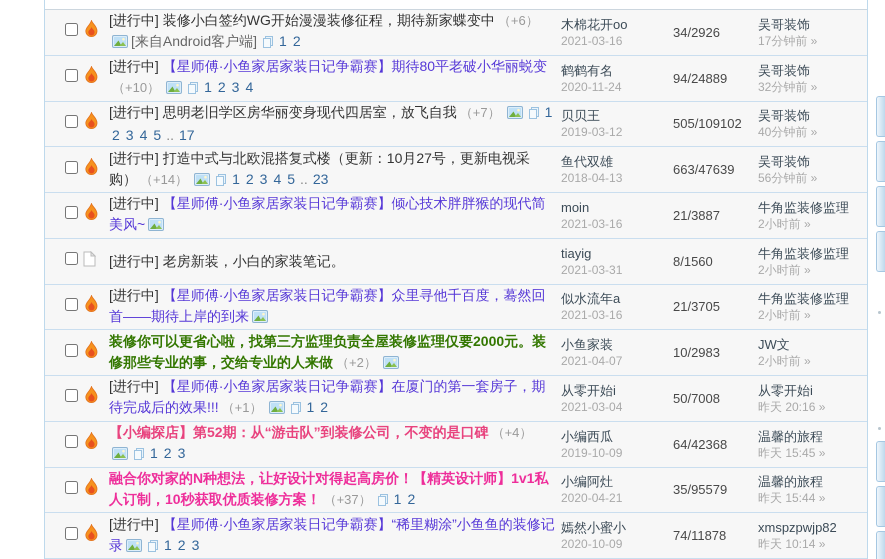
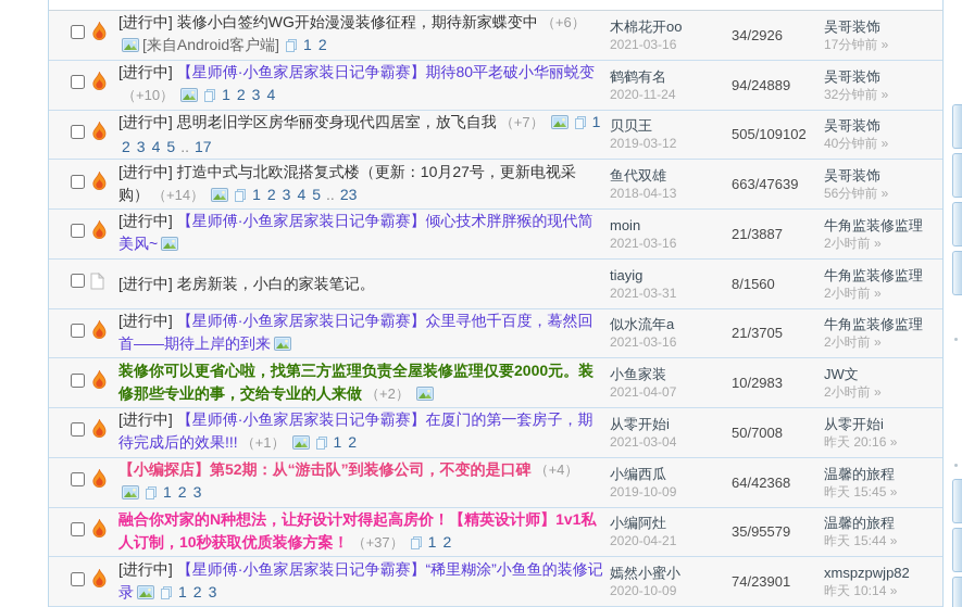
  [进行中] 装修小白签约WG开始漫漫装修征程，期待新家蝶变中 （+6）[来自Android客户端] 1 2
  木棉花开oo
  2021-03-16
  34/2926
  吴哥装饰
  17分钟前 »
  [进行中] 【星师傅·小鱼家居家装日记争霸赛】期待80平老破小华丽蜕变（+10） 1 2 3 4
  鹤鹤有名
  2020-11-24
  94/24889
  吴哥装饰
  32分钟前 »
  [进行中] 思明老旧学区房华丽变身现代四居室，放飞自我 （+7） 12 3 4 5 .. 17
  贝贝王
  2019-03-12
  505/109102
  吴哥装饰
  40分钟前 »
  [进行中] 打造中式与北欧混搭复式楼（更新：10月27号，更新电视采购） （+14） 1 2 3 4 5 .. 23
  鱼代双雄
  2018-04-13
  663/47639
  吴哥装饰
  56分钟前 »
  [进行中] 【星师傅·小鱼家居家装日记争霸赛】倾心技术胖胖猴的现代简美风~
  moin
  2021-03-16
  21/3887
  牛角监装修监理
  2小时前 »
  [进行中] 老房新装，小白的家装笔记。
  tiayig
  2021-03-31
  8/1560
  牛角监装修监理
  2小时前 »
  [进行中] 【星师傅·小鱼家居家装日记争霸赛】众里寻他千百度，蓦然回首——期待上岸的到来
  似水流年a
  2021-03-16
  21/3705
  牛角监装修监理
  2小时前 »
  装修你可以更省心啦，找第三方监理负责全屋装修监理仅要2000元。装修那些专业的事，交给专业的人来做 （+2）
  小鱼家装
  2021-04-07
  10/2983
  JW文
  2小时前 »
  [进行中] 【星师傅·小鱼家居家装日记争霸赛】在厦门的第一套房子，期待完成后的效果!!! （+1） 1 2
  从零开始i
  2021-03-04
  50/7008
  从零开始i
  昨天 20:16 »
  【小编探店】第52期：从“游击队”到装修公司，不变的是口碑 （+4）1 2 3
  小编西瓜
  2019-10-09
  64/42368
  温馨的旅程
  昨天 15:45 »
  融合你对家的N种想法，让好设计对得起高房价！【精英设计师】1v1私人订制，10秒获取优质装修方案！ （+37） 1 2
  小编阿灶
  2020-04-21
  35/95579
  温馨的旅程
  昨天 15:44 »
  [进行中] 【星师傅·小鱼家居家装日记争霸赛】“稀里糊涂”小鱼鱼的装修记录 1 2 3
  嫣然小蜜小
  2020-10-09
- 74/11878
+ 74/23901
  xmspzpwjp82
  昨天 10:14 »
